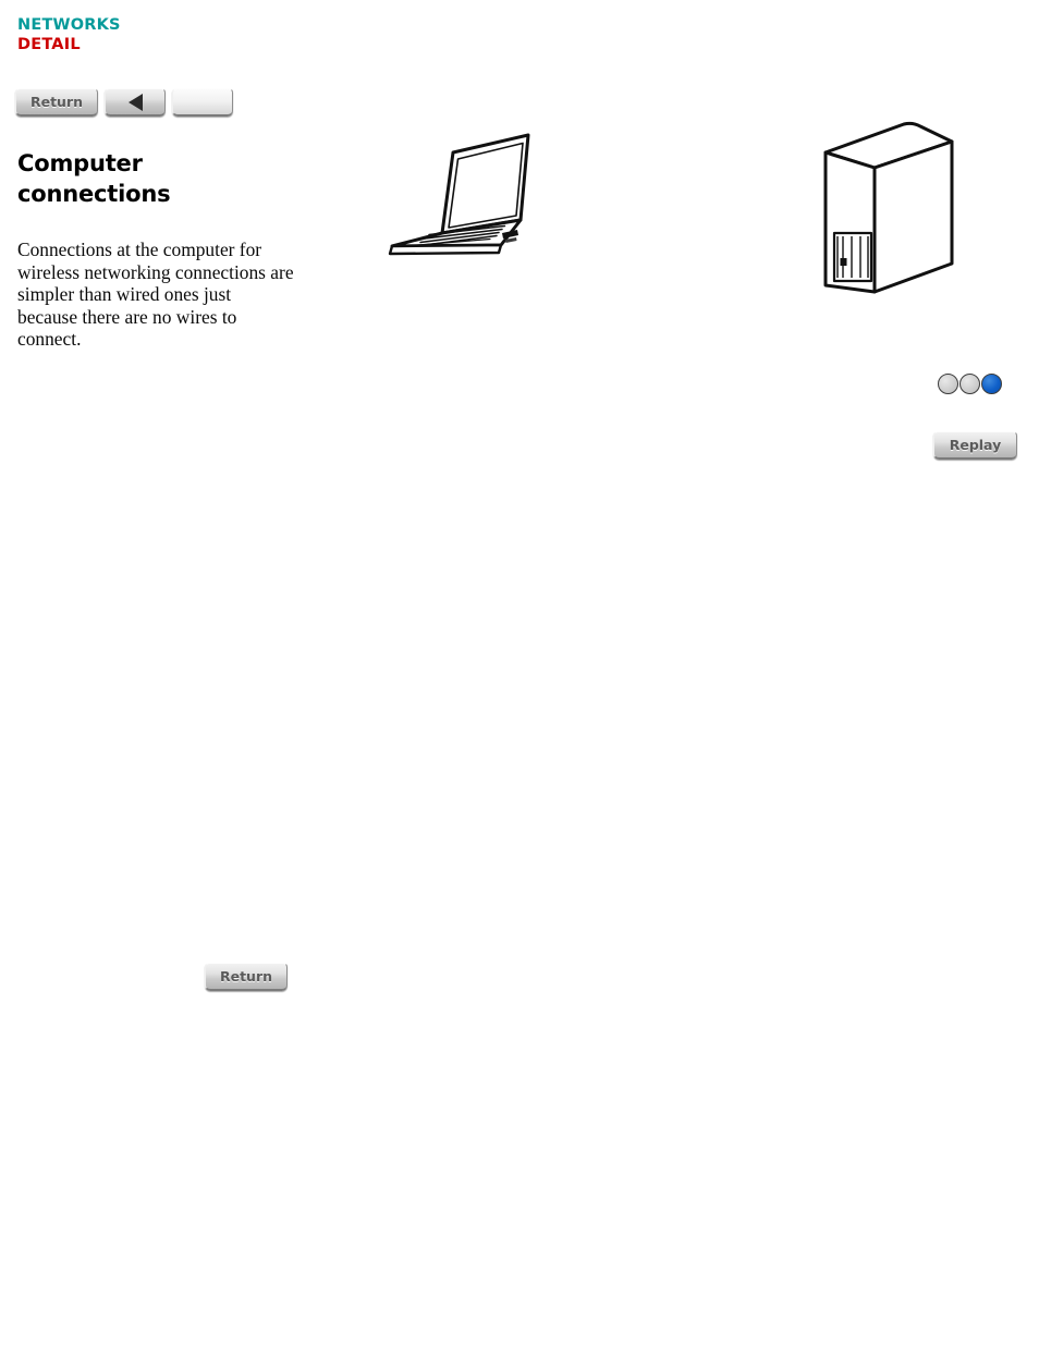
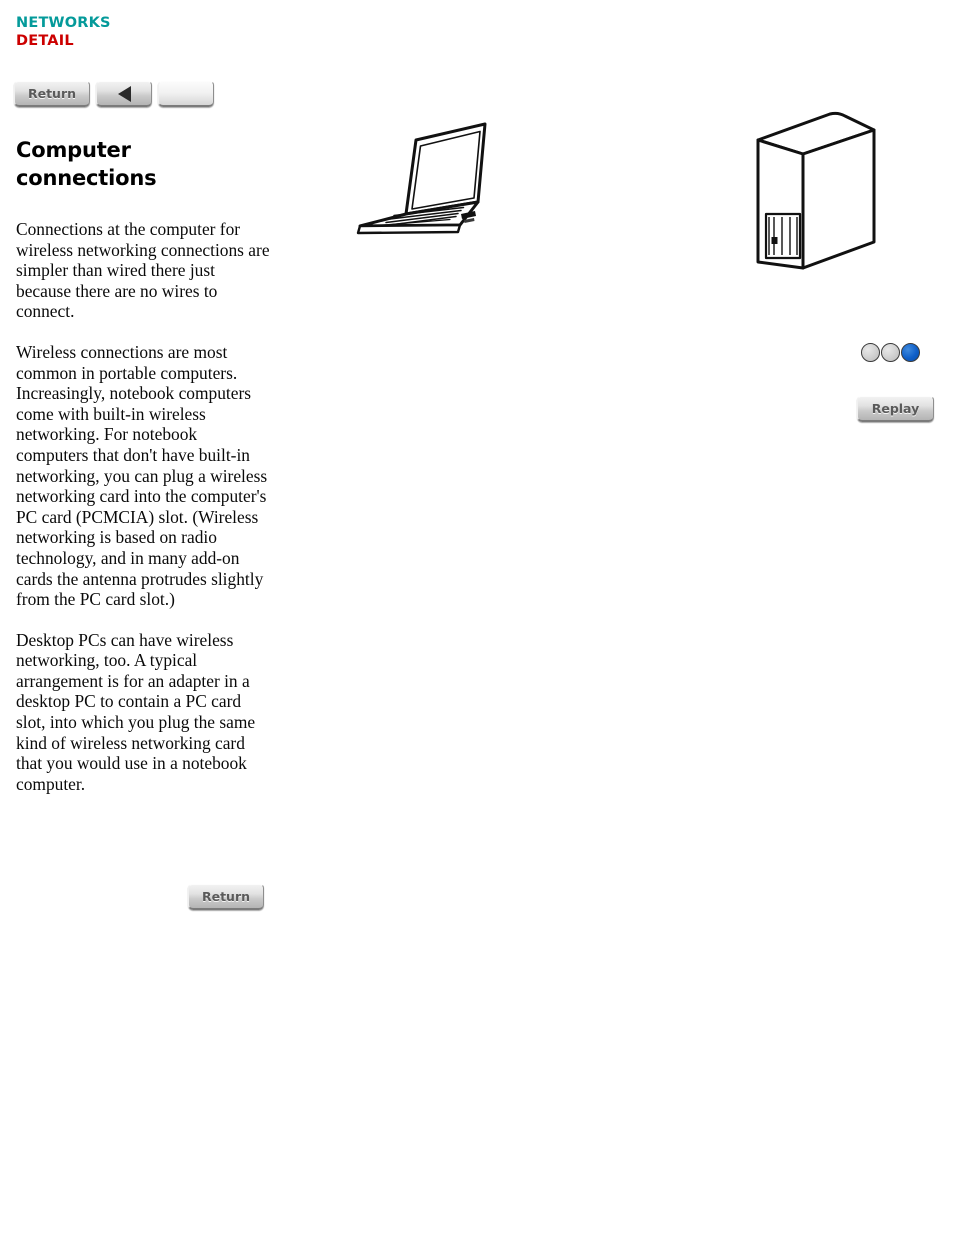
  NETWORKS
  DETAIL
  Return
  Computer connections
- Connections at the computer for wireless networking connections are simpler than wired ones just because there are no wires to connect.
+ Connections at the computer for wireless networking connections are simpler than wired there just because there are no wires to connect.
+ Wireless connections are most common in portable computers. Increasingly, notebook computers come with built-in wireless networking. For notebook computers that don't have built-in networking, you can plug a wireless networking card into the computer's PC card (PCMCIA) slot. (Wireless networking is based on radio technology, and in many add-on cards the antenna protrudes slightly from the PC card slot.)
+ Desktop PCs can have wireless networking, too. A typical arrangement is for an adapter in a desktop PC to contain a PC card slot, into which you plug the same kind of wireless networking card that you would use in a notebook computer.
  Return
  Replay
